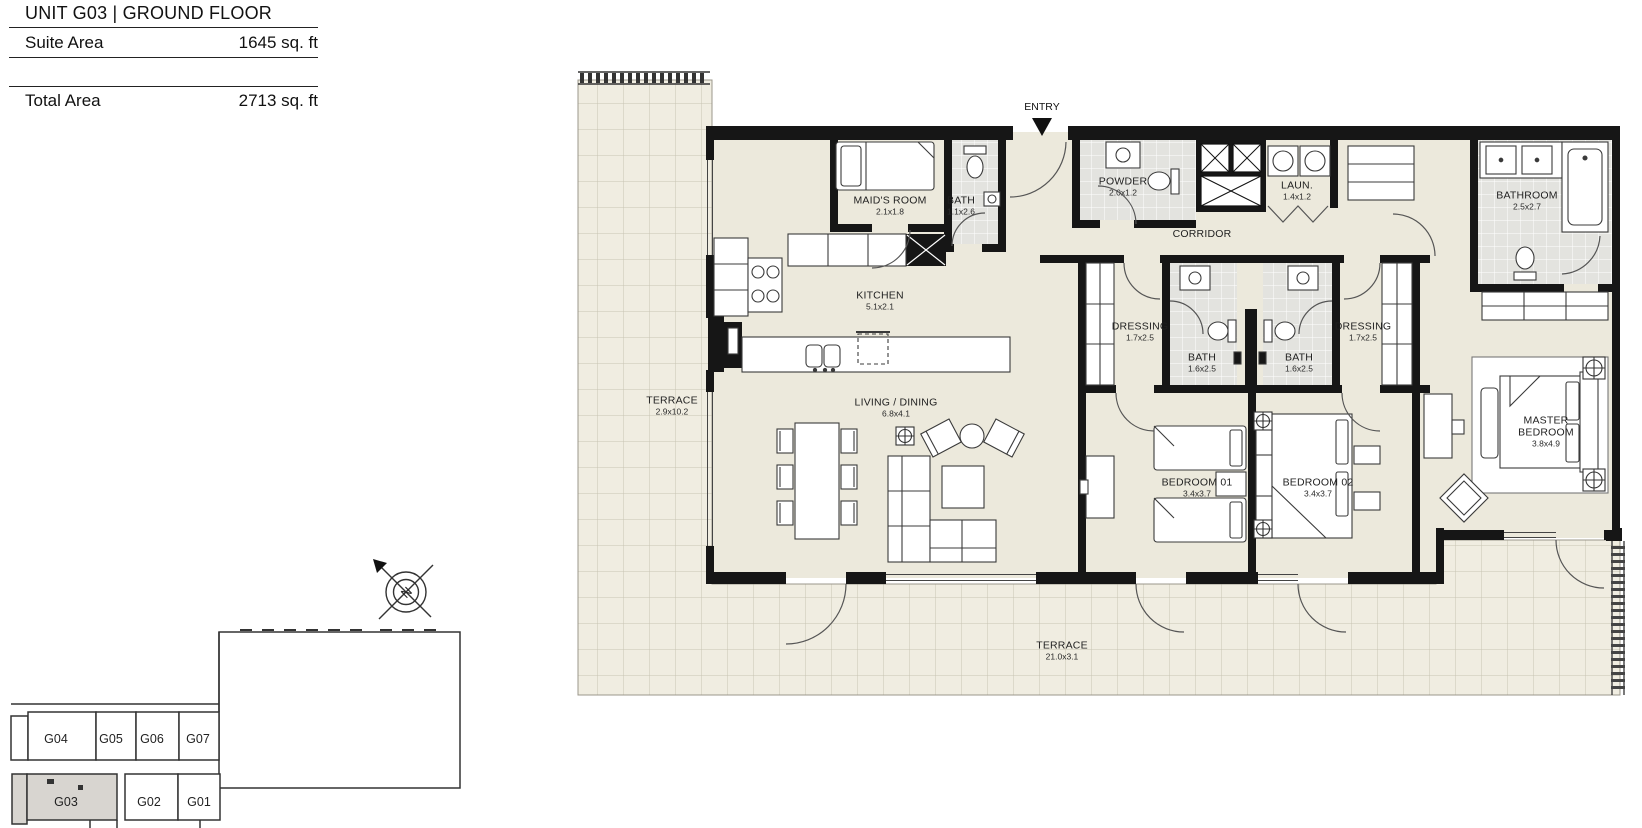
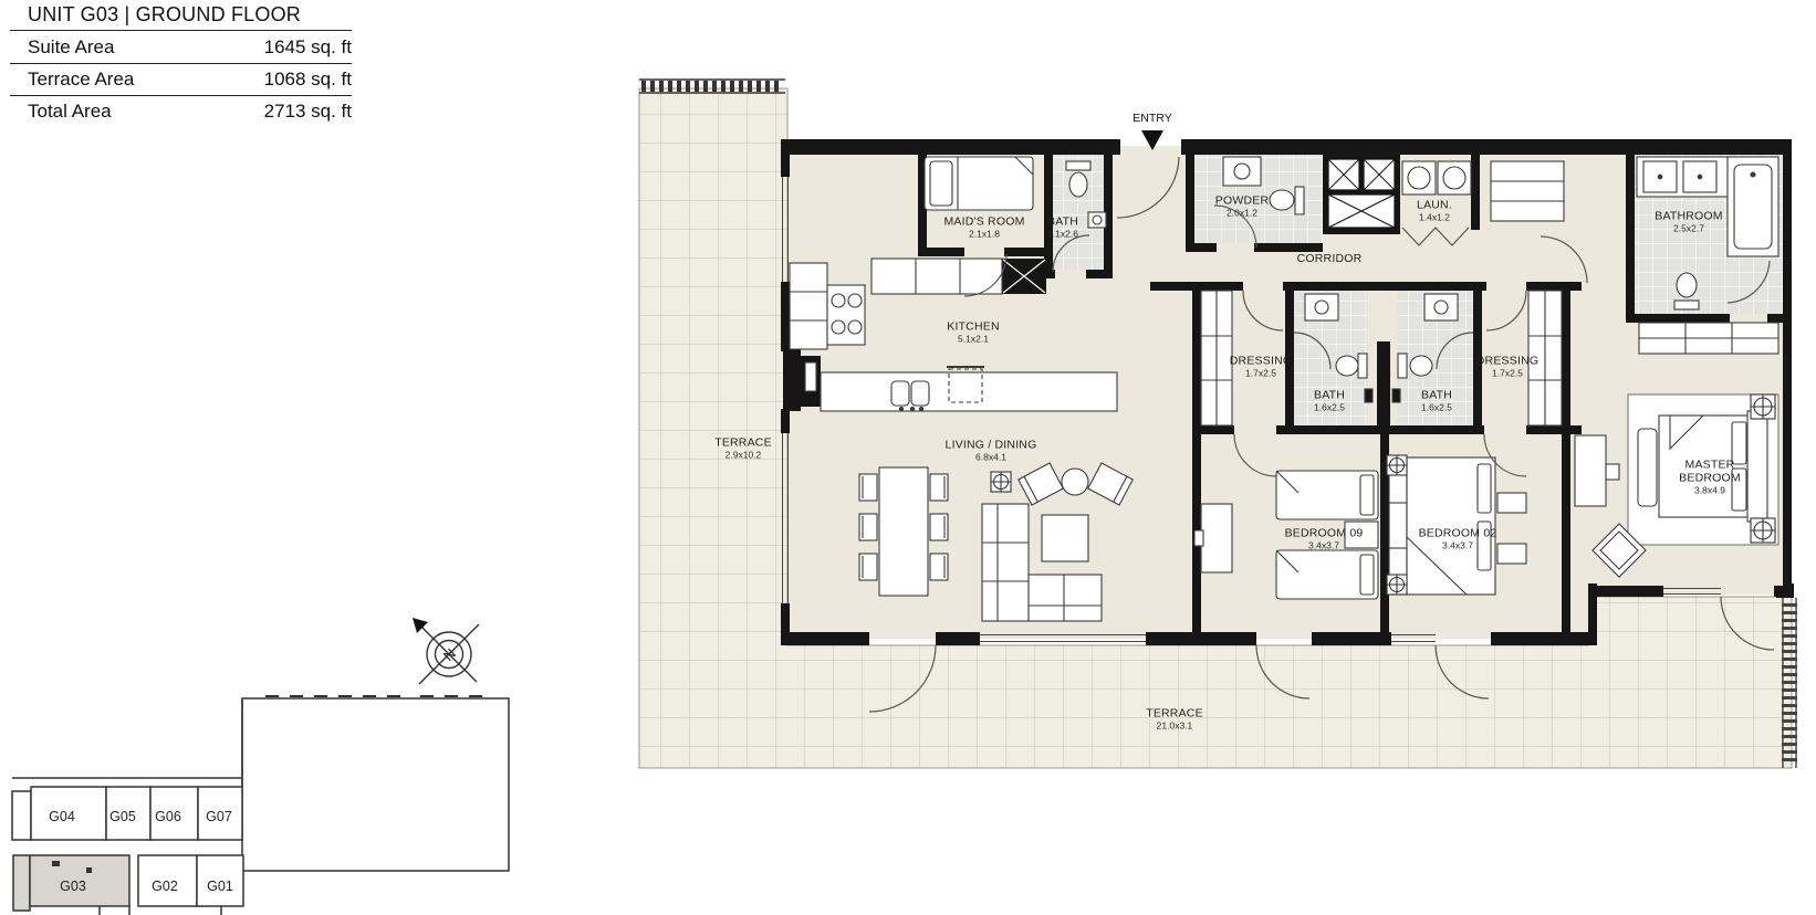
  UNIT G03 | GROUND FLOOR
  Suite Area
  1645 sq. ft
+ Terrace Area
+ 1068 sq. ft
  Total Area
  2713 sq. ft
  ENTRY
  MAID'S ROOM
  2.1x1.8
  BATH
  1.1x2.6
  POWDER
  2.0x1.2
  LAUN.
  1.4x1.2
  CORRIDOR
  BATHROOM
  2.5x2.7
  KITCHEN
  5.1x2.1
  DRESSING
  1.7x2.5
  BATH
  1.6x2.5
  BATH
  1.6x2.5
  DRESSING
  1.7x2.5
  TERRACE
  2.9x10.2
  LIVING / DINING
  6.8x4.1
- BEDROOM 01
+ BEDROOM 09
  3.4x3.7
  BEDROOM 02
  3.4x3.7
  MASTER BEDROOM
  3.8x4.9
  TERRACE
  21.0x3.1
  G04
  G05
  G06
  G07
  G03
  G02
  G01
